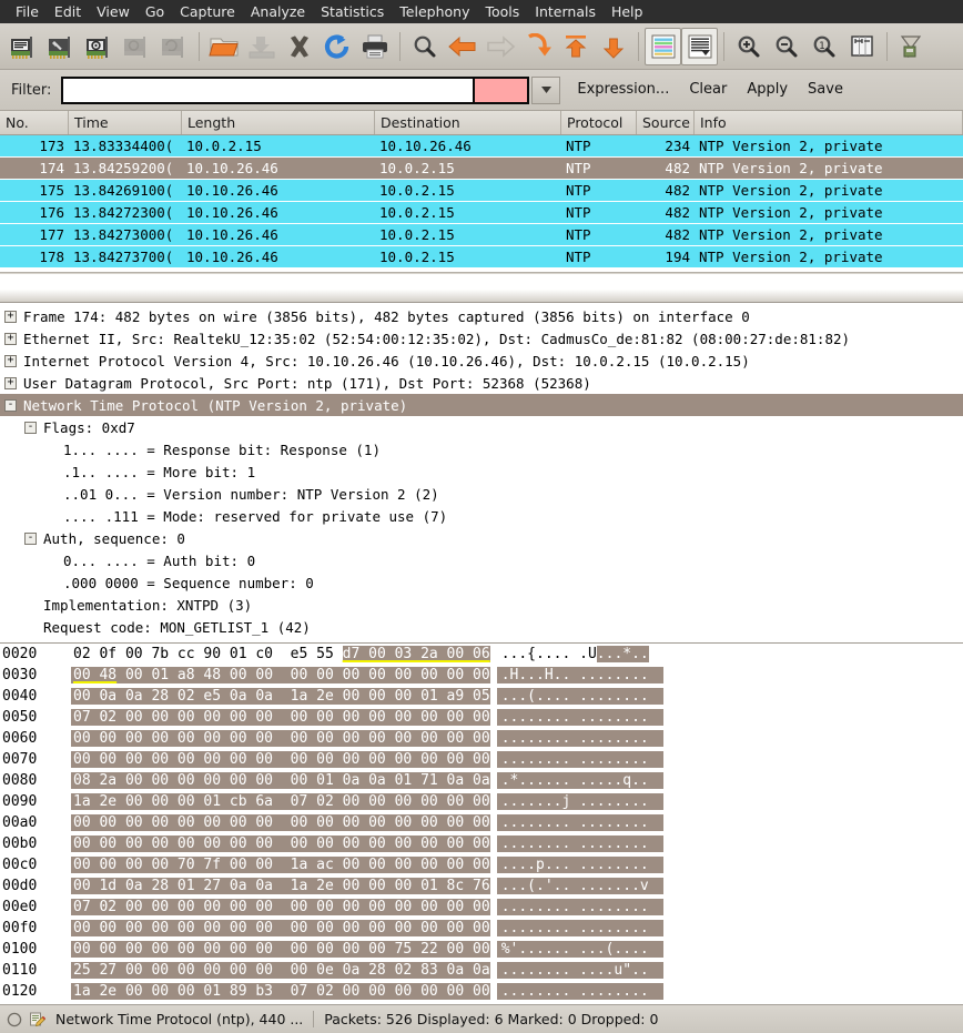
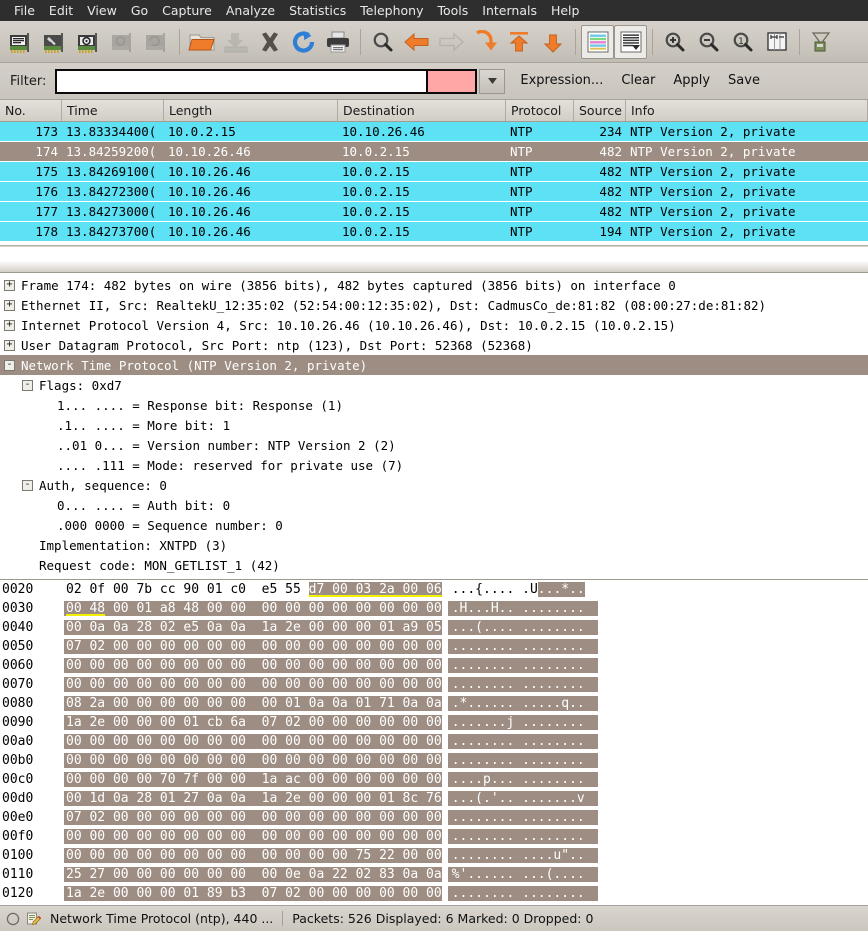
  File
  Edit
  View
  Go
  Capture
  Analyze
  Statistics
  Telephony
  Tools
  Internals
  Help
  1
  Filter:
  Expression...
  Clear
  Apply
  Save
  No.
  Time
  Length
  Destination
  Protocol
  Source
  Info
  173
  13.83334400(
  10.0.2.15
  10.10.26.46
  NTP
  234
  NTP Version 2, private
  174
  13.84259200(
  10.10.26.46
  10.0.2.15
  NTP
  482
  NTP Version 2, private
  175
  13.84269100(
  10.10.26.46
  10.0.2.15
  NTP
  482
  NTP Version 2, private
  176
  13.84272300(
  10.10.26.46
  10.0.2.15
  NTP
  482
  NTP Version 2, private
  177
  13.84273000(
  10.10.26.46
  10.0.2.15
  NTP
  482
  NTP Version 2, private
  178
  13.84273700(
  10.10.26.46
  10.0.2.15
  NTP
  194
  NTP Version 2, private
  +
  Frame 174: 482 bytes on wire (3856 bits), 482 bytes captured (3856 bits) on interface 0
  +
  Ethernet II, Src: RealtekU_12:35:02 (52:54:00:12:35:02), Dst: CadmusCo_de:81:82 (08:00:27:de:81:82)
  +
  Internet Protocol Version 4, Src: 10.10.26.46 (10.10.26.46), Dst: 10.0.2.15 (10.0.2.15)
  +
- User Datagram Protocol, Src Port: ntp (171), Dst Port: 52368 (52368)
+ User Datagram Protocol, Src Port: ntp (123), Dst Port: 52368 (52368)
  -
  Network Time Protocol (NTP Version 2, private)
  -
  Flags: 0xd7
  1... .... = Response bit: Response (1)
  .1.. .... = More bit: 1
  ..01 0... = Version number: NTP Version 2 (2)
  .... .111 = Mode: reserved for private use (7)
  -
  Auth, sequence: 0
  0... .... = Auth bit: 0
  .000 0000 = Sequence number: 0
  Implementation: XNTPD (3)
  Request code: MON_GETLIST_1 (42)
  0020
  02 0f 00 7b cc 90 01 c0 e5 55 d7 00 03 2a 00 06
  ...{.... .U...*..
  0030
  00 48 00 01 a8 48 00 00 00 00 00 00 00 00 00 00
  .H...H.. ........
  0040
  00 0a 0a 28 02 e5 0a 0a 1a 2e 00 00 00 01 a9 05
  ...(.... ........
  0050
  07 02 00 00 00 00 00 00 00 00 00 00 00 00 00 00
  ........ ........
  0060
  00 00 00 00 00 00 00 00 00 00 00 00 00 00 00 00
  ........ ........
  0070
  00 00 00 00 00 00 00 00 00 00 00 00 00 00 00 00
  ........ ........
  0080
  08 2a 00 00 00 00 00 00 00 01 0a 0a 01 71 0a 0a
  .*...... .....q..
  0090
  1a 2e 00 00 00 01 cb 6a 07 02 00 00 00 00 00 00
  .......j ........
  00a0
  00 00 00 00 00 00 00 00 00 00 00 00 00 00 00 00
  ........ ........
  00b0
  00 00 00 00 00 00 00 00 00 00 00 00 00 00 00 00
  ........ ........
  00c0
  00 00 00 00 70 7f 00 00 1a ac 00 00 00 00 00 00
  ....p... ........
  00d0
  00 1d 0a 28 01 27 0a 0a 1a 2e 00 00 00 01 8c 76
  ...(.'.. .......v
  00e0
  07 02 00 00 00 00 00 00 00 00 00 00 00 00 00 00
  ........ ........
  00f0
  00 00 00 00 00 00 00 00 00 00 00 00 00 00 00 00
  ........ ........
  0100
  00 00 00 00 00 00 00 00 00 00 00 00 75 22 00 00
- %'...... ...(....
+ ........ ....u"..
  0110
- 25 27 00 00 00 00 00 00 00 0e 0a 28 02 83 0a 0a
+ 25 27 00 00 00 00 00 00 00 0e 0a 22 02 83 0a 0a
- ........ ....u"..
+ %'...... ...(....
  0120
  1a 2e 00 00 00 01 89 b3 07 02 00 00 00 00 00 00
  ........ ........
  Network Time Protocol (ntp), 440 ...
  Packets: 526 Displayed: 6 Marked: 0 Dropped: 0
